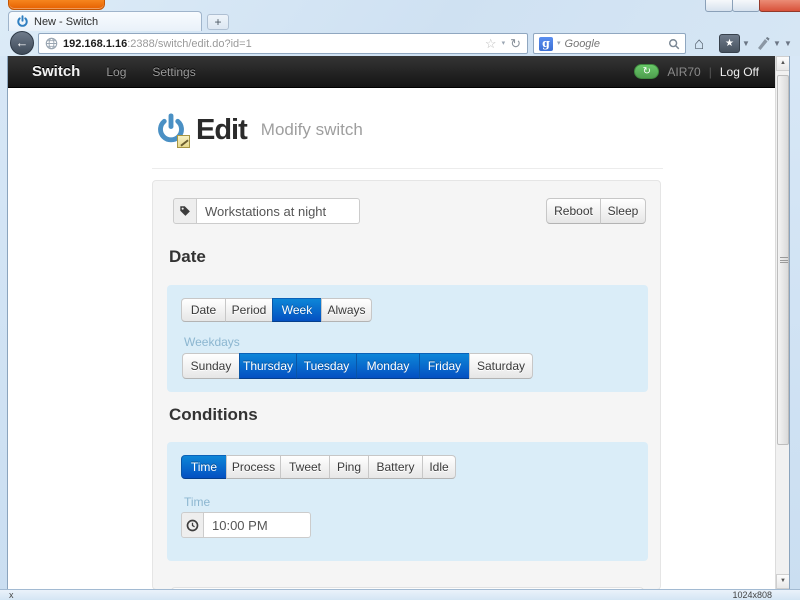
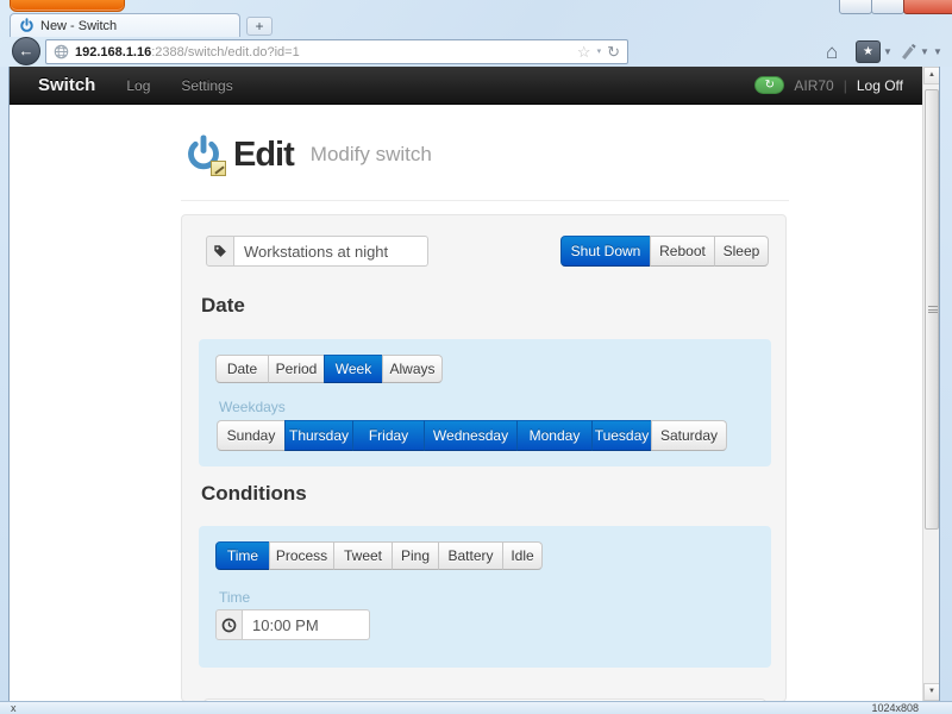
  New - Switch
  +
  ←
  192.168.1.16:2388/switch/edit.do?id=1
  ☆
  ↻
- g
- Google
  ⌂
  ★
  ▼
  ▼
  ▼
  Switch
  Log
  Settings
  ↻
  AIR70
  |
  Log Off
  Edit
  Modify switch
  Workstations at night
+ Shut Down
  Reboot
  Sleep
  Date
  Date
  Period
  Week
  Always
  Weekdays
  Sunday
  Thursday
- Tuesday
+ Friday
+ Wednesday
  Monday
- Friday
+ Tuesday
  Saturday
  Conditions
  Time
  Process
  Tweet
  Ping
  Battery
  Idle
  Time
  10:00 PM
  x
  1024x808
